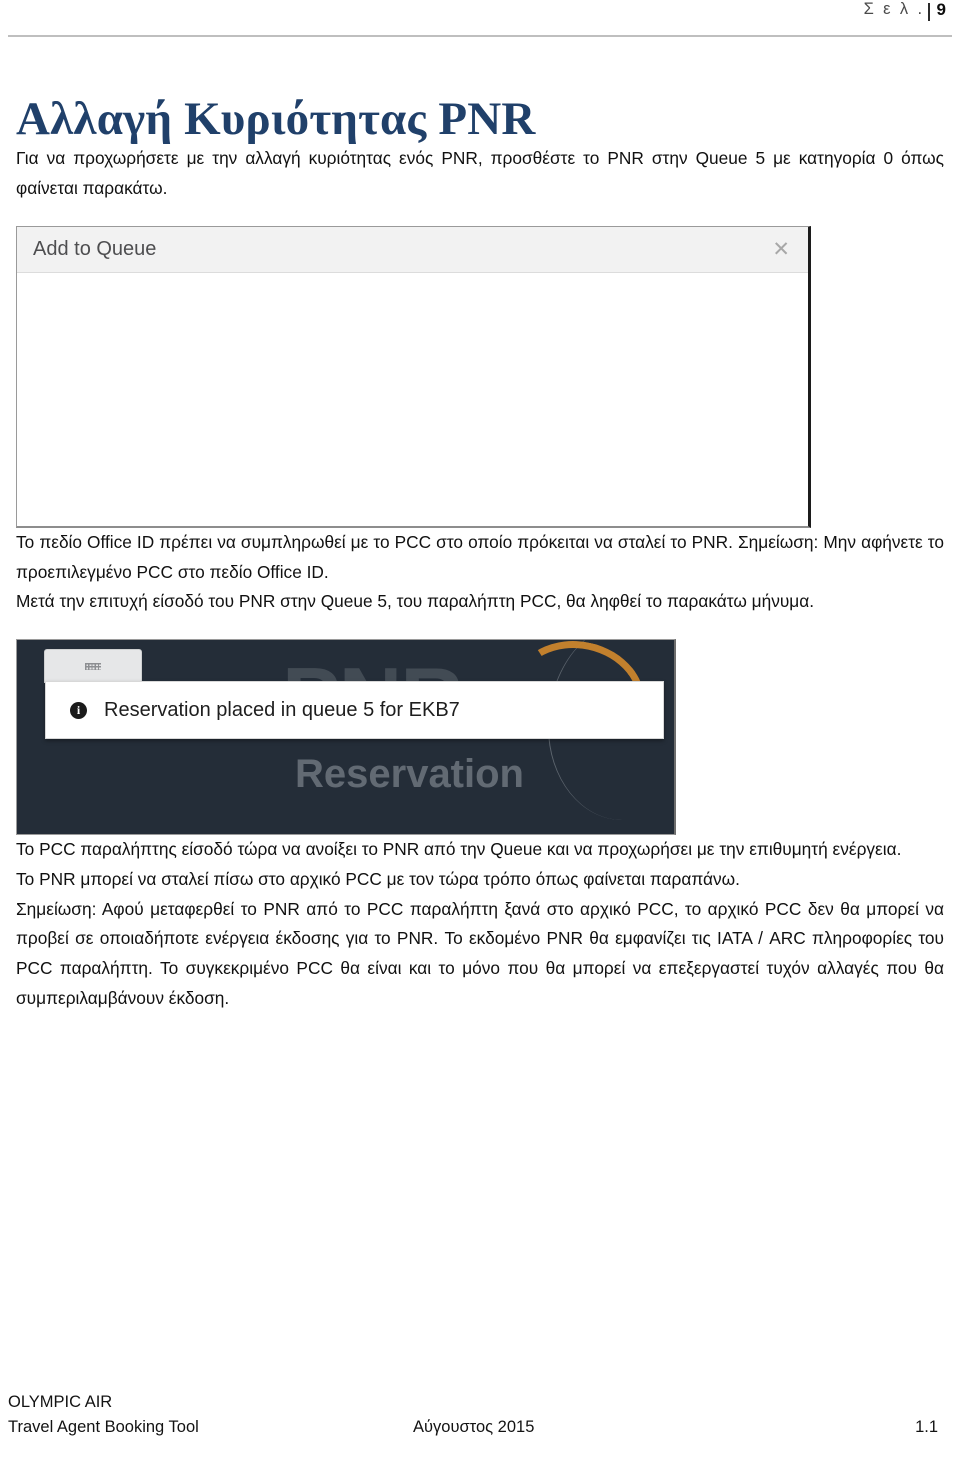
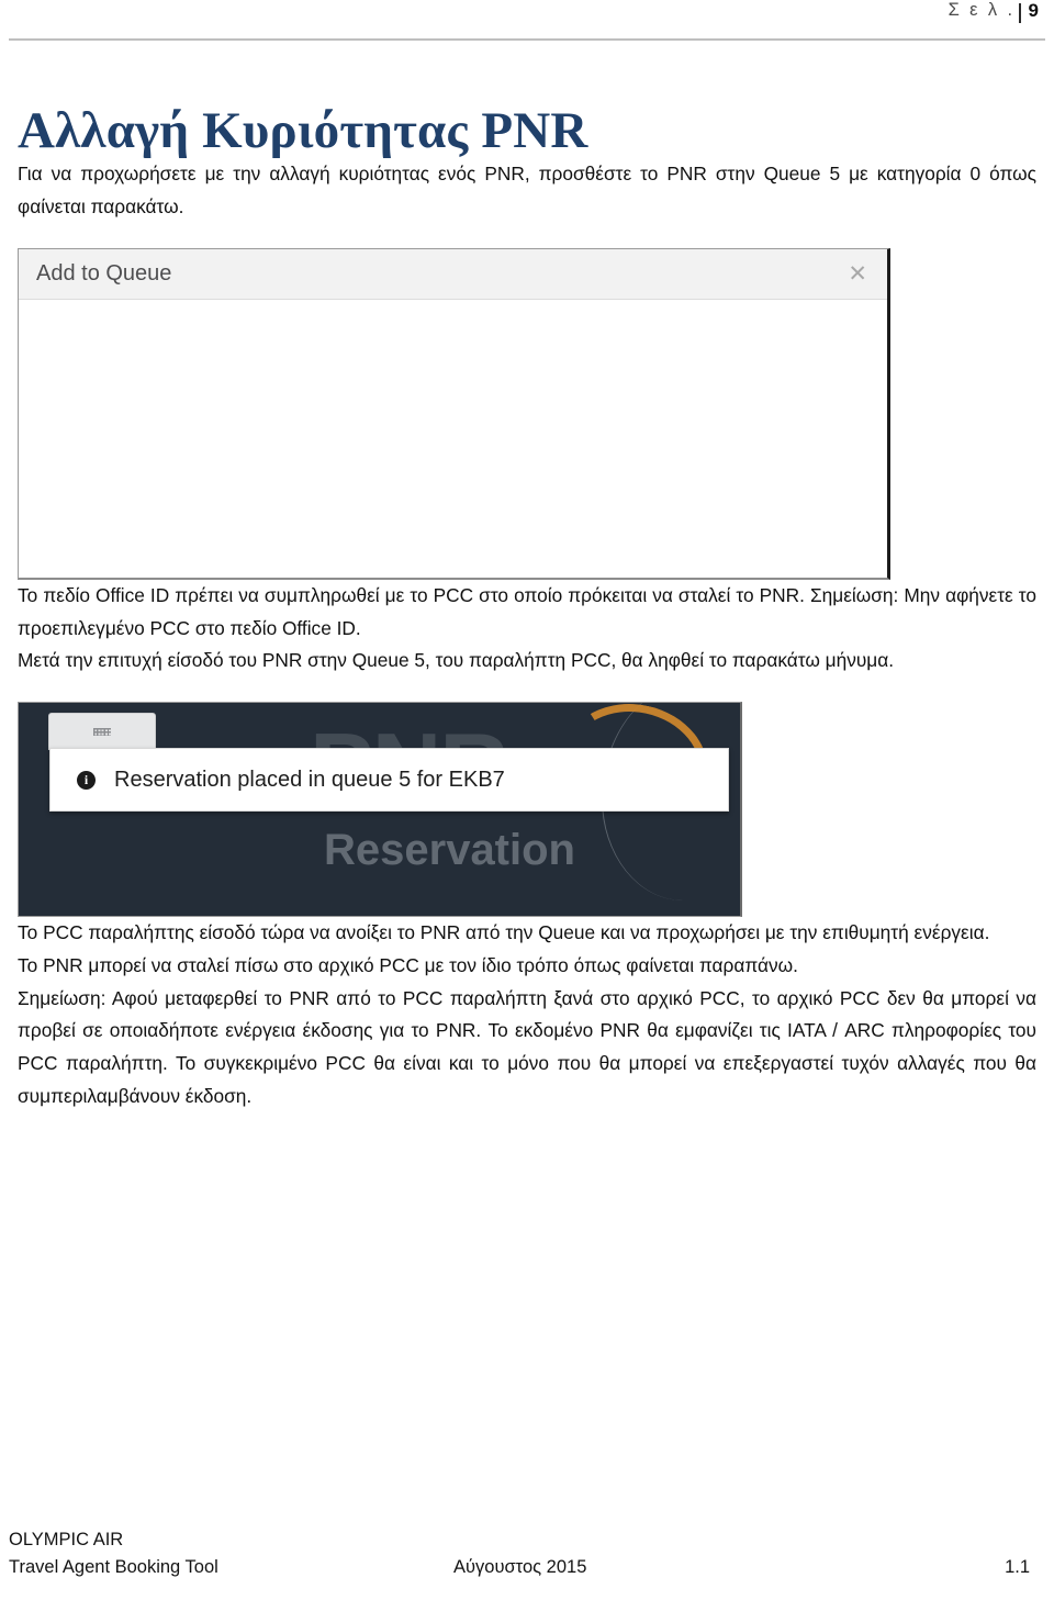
  Σ ε λ .
  9
  Αλλαγή Κυριότητας PNR
  Για να προχωρήσετε με την αλλαγή κυριότητας ενός PNR, προσθέστε το PNR στην Queue 5 με κατηγορία 0 όπως φαίνεται παρακάτω.
  Add to Queue
  ✕
  Το πεδίο Office ID πρέπει να συμπληρωθεί με το PCC στο οποίο πρόκειται να σταλεί το PNR. Σημείωση: Μην αφήνετε το προεπιλεγμένο PCC στο πεδίο Office ID.
  Μετά την επιτυχή είσοδό του PNR στην Queue 5, του παραλήπτη PCC, θα ληφθεί το παρακάτω μήνυμα.
  Reservation
  i
  Reservation placed in queue 5 for EKB7
  Το PCC παραλήπτης είσοδό τώρα να ανοίξει το PNR από την Queue και να προχωρήσει με την επιθυμητή ενέργεια.
- Το PNR μπορεί να σταλεί πίσω στο αρχικό PCC με τον τώρα τρόπο όπως φαίνεται παραπάνω.
+ Το PNR μπορεί να σταλεί πίσω στο αρχικό PCC με τον ίδιο τρόπο όπως φαίνεται παραπάνω.
  Σημείωση: Αφού μεταφερθεί το PNR από το PCC παραλήπτη ξανά στο αρχικό PCC, το αρχικό PCC δεν θα μπορεί να προβεί σε οποιαδήποτε ενέργεια έκδοσης για το PNR. Το εκδομένο PNR θα εμφανίζει τις ΙΑΤΑ / ARC πληροφορίες του PCC παραλήπτη. Το συγκεκριμένο PCC θα είναι και το μόνο που θα μπορεί να επεξεργαστεί τυχόν αλλαγές που θα συμπεριλαμβάνουν έκδοση.
  OLYMPIC AIR
  Travel Agent Booking Tool
  Αύγουστος 2015
  1.1
